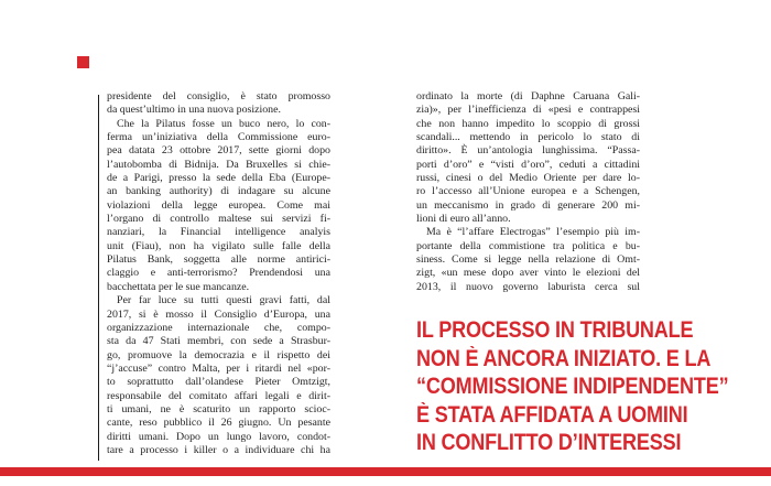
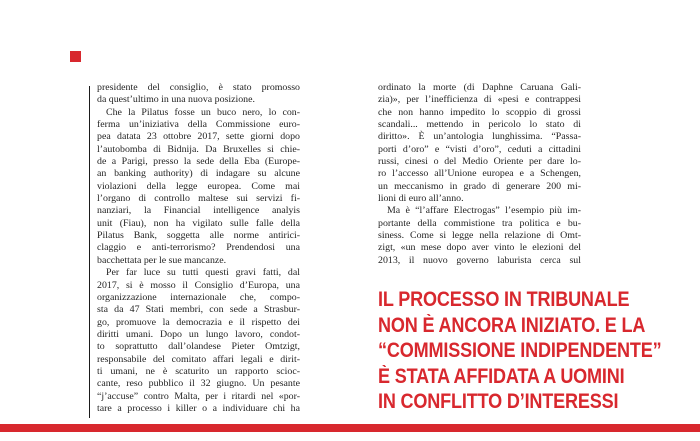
  presidente del consiglio, è stato promosso
  da quest’ultimo in una nuova posizione.
  Che la Pilatus fosse un buco nero, lo con-
  ferma un’iniziativa della Commissione euro-
  pea datata 23 ottobre 2017, sette giorni dopo
  l’autobomba di Bidnija. Da Bruxelles si chie-
  de a Parigi, presso la sede della Eba (Europe-
  an banking authority) di indagare su alcune
  violazioni della legge europea. Come mai
  l’organo di controllo maltese sui servizi fi-
  nanziari, la Financial intelligence analyis
  unit (Fiau), non ha vigilato sulle falle della
  Pilatus Bank, soggetta alle norme antirici-
  claggio e anti-terrorismo? Prendendosi una
  bacchettata per le sue mancanze.
  Per far luce su tutti questi gravi fatti, dal
  2017, si è mosso il Consiglio d’Europa, una
  organizzazione internazionale che, compo-
  sta da 47 Stati membri, con sede a Strasbur-
  go, promuove la democrazia e il rispetto dei
- “j’accuse” contro Malta, per i ritardi nel «por-
+ diritti umani. Dopo un lungo lavoro, condot-
  to soprattutto dall’olandese Pieter Omtzigt,
  responsabile del comitato affari legali e dirit-
  ti umani, ne è scaturito un rapporto scioc-
- cante, reso pubblico il 26 giugno. Un pesante
+ cante, reso pubblico il 32 giugno. Un pesante
- diritti umani. Dopo un lungo lavoro, condot-
+ “j’accuse” contro Malta, per i ritardi nel «por-
  tare a processo i killer o a individuare chi ha
  ordinato la morte (di Daphne Caruana Gali-
  zia)», per l’inefficienza di «pesi e contrappesi
  che non hanno impedito lo scoppio di grossi
  scandali... mettendo in pericolo lo stato di
  diritto». È un’antologia lunghissima. “Passa-
  porti d’oro” e “visti d’oro”, ceduti a cittadini
  russi, cinesi o del Medio Oriente per dare lo-
  ro l’accesso all’Unione europea e a Schengen,
  un meccanismo in grado di generare 200 mi-
  lioni di euro all’anno.
  Ma è “l’affare Electrogas” l’esempio più im-
  portante della commistione tra politica e bu-
  siness. Come si legge nella relazione di Omt-
  zigt, «un mese dopo aver vinto le elezioni del
  2013, il nuovo governo laburista cerca sul
  IL PROCESSO IN TRIBUNALE
  NON È ANCORA INIZIATO. E LA
  “COMMISSIONE INDIPENDENTE”
  È STATA AFFIDATA A UOMINI
  IN CONFLITTO D’INTERESSI
